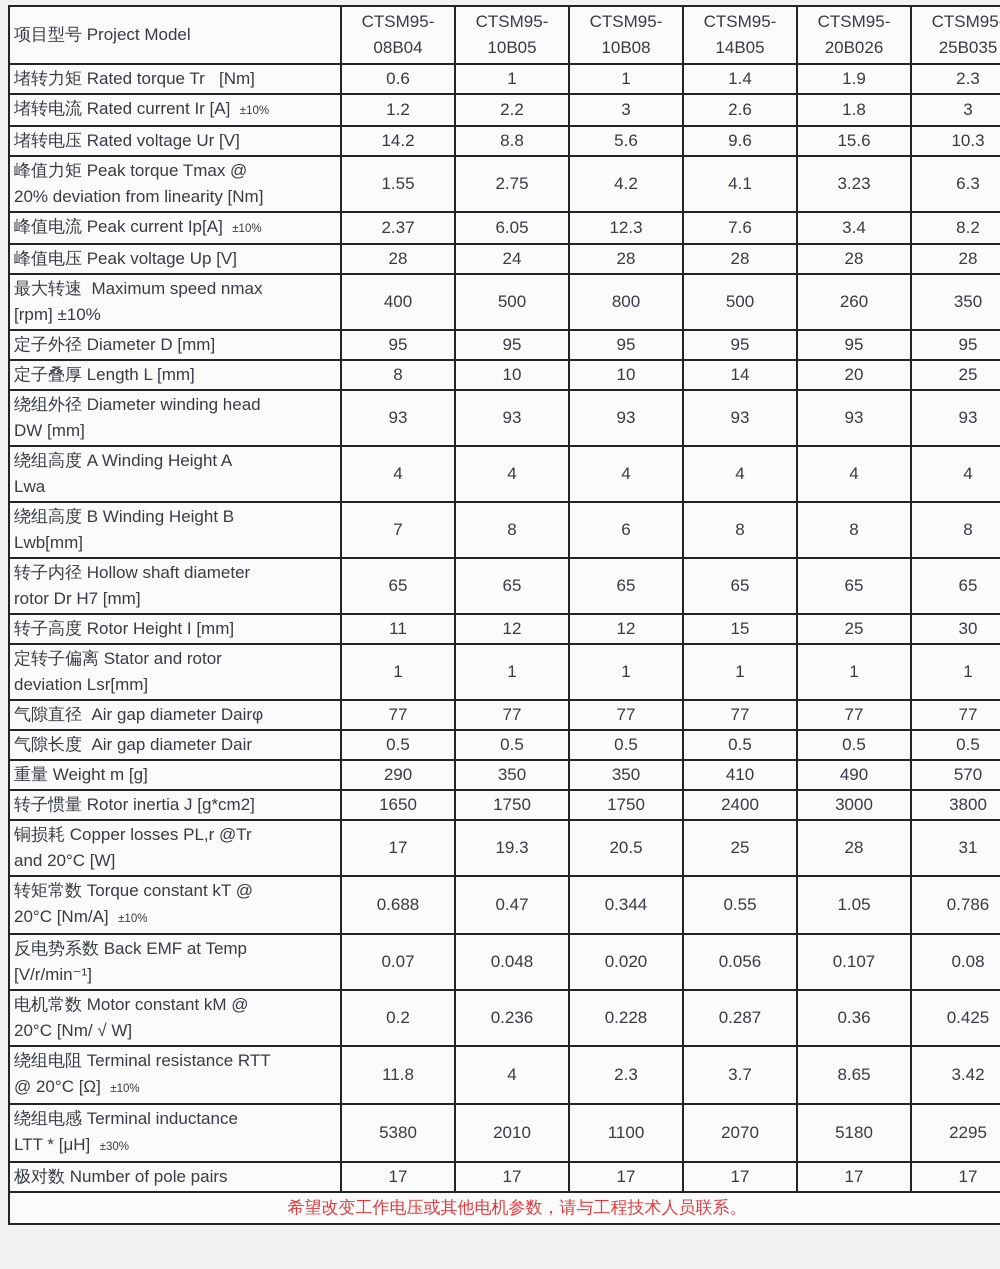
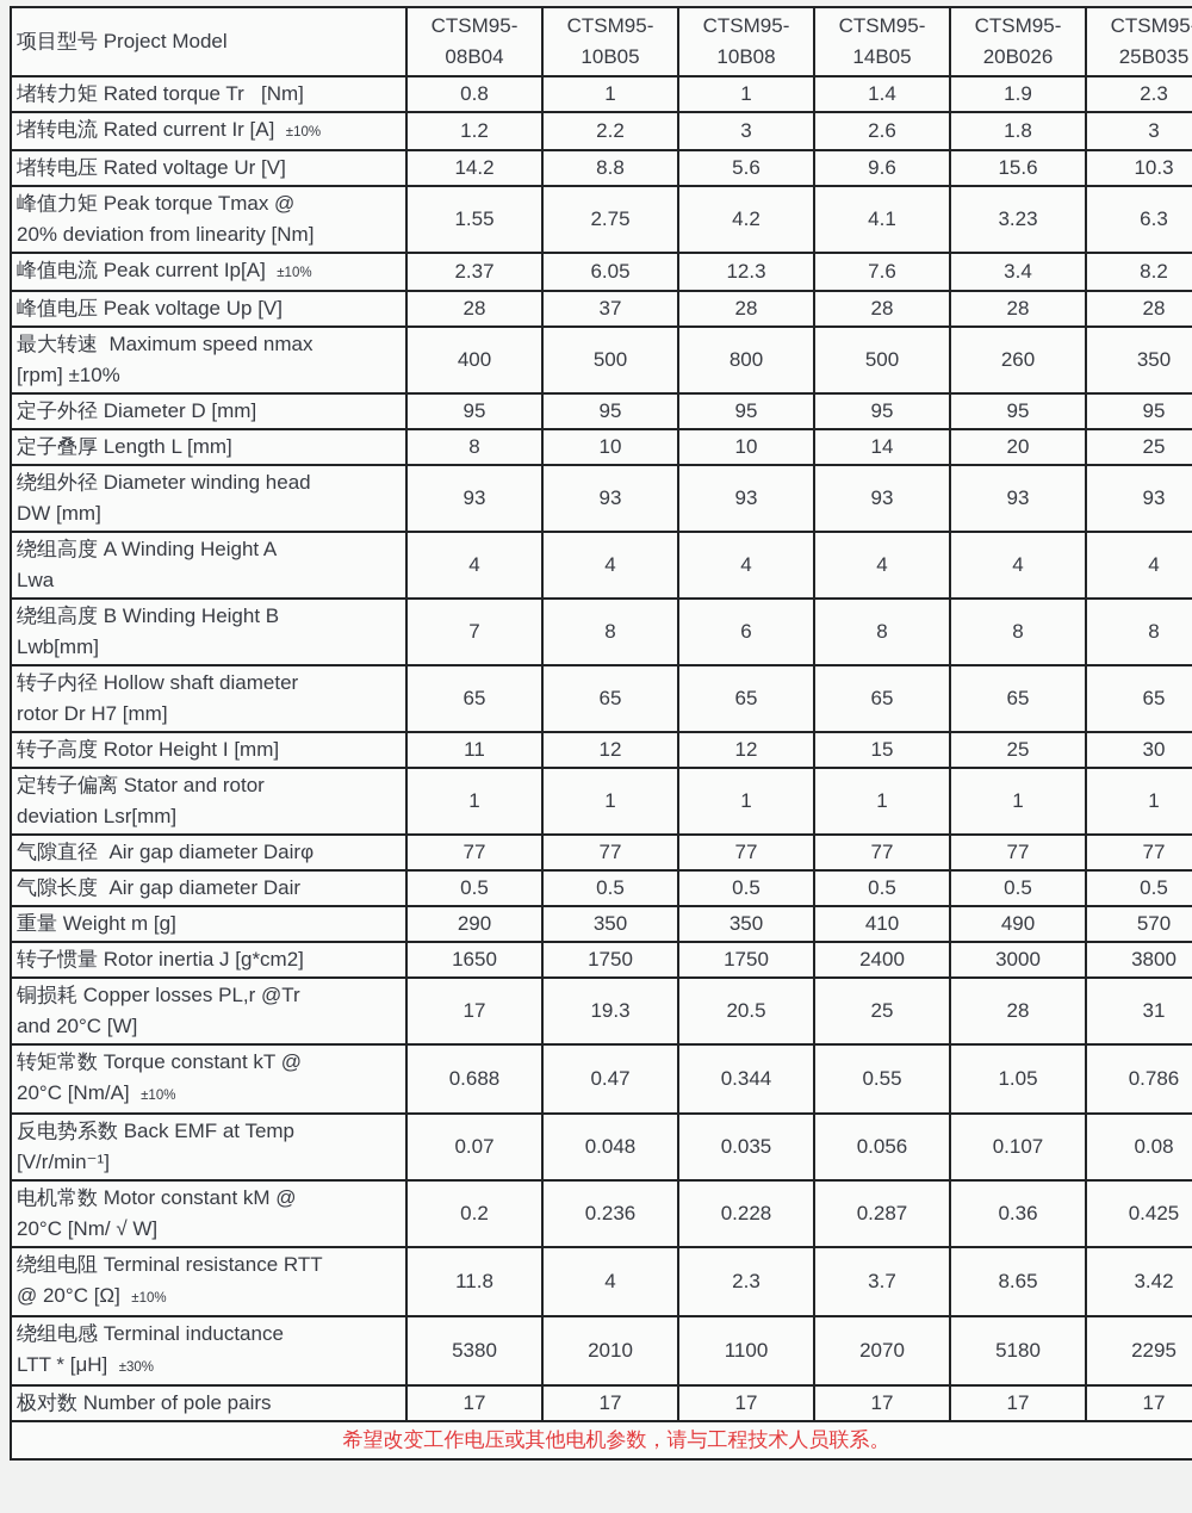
  项目型号 Project Model	CTSM95- 08B04	CTSM95- 10B05	CTSM95- 10B08	CTSM95- 14B05	CTSM95- 20B026	CTSM95 25B035
- 堵转力矩 Rated torque Tr [Nm]	0.6	1	1	1.4	1.9	2.3
+ 堵转力矩 Rated torque Tr [Nm]	0.8	1	1	1.4	1.9	2.3
  堵转电流 Rated current Ir [A] ±10%	1.2	2.2	3	2.6	1.8	3
  堵转电压 Rated voltage Ur [V]	14.2	8.8	5.6	9.6	15.6	10.3
  峰值力矩 Peak torque Tmax @ 20% deviation from linearity [Nm]	1.55	2.75	4.2	4.1	3.23	6.3
  峰值电流 Peak current Ip[A] ±10%	2.37	6.05	12.3	7.6	3.4	8.2
- 峰值电压 Peak voltage Up [V]	28	24	28	28	28	28
+ 峰值电压 Peak voltage Up [V]	28	37	28	28	28	28
  最大转速 Maximum speed nmax [rpm] ±10%	400	500	800	500	260	350
  定子外径 Diameter D [mm]	95	95	95	95	95	95
  定子叠厚 Length L [mm]	8	10	10	14	20	25
  绕组外径 Diameter winding head DW [mm]	93	93	93	93	93	93
  绕组高度 A Winding Height A Lwa	4	4	4	4	4	4
  绕组高度 B Winding Height B Lwb[mm]	7	8	6	8	8	8
  转子内径 Hollow shaft diameter rotor Dr H7 [mm]	65	65	65	65	65	65
  转子高度 Rotor Height I [mm]	11	12	12	15	25	30
  定转子偏离 Stator and rotor deviation Lsr[mm]	1	1	1	1	1	1
  气隙直径 Air gap diameter Dairφ	77	77	77	77	77	77
  气隙长度 Air gap diameter Dair	0.5	0.5	0.5	0.5	0.5	0.5
  重量 Weight m [g]	290	350	350	410	490	570
  转子惯量 Rotor inertia J [g*cm2]	1650	1750	1750	2400	3000	3800
  铜损耗 Copper losses PL,r @Tr and 20°C [W]	17	19.3	20.5	25	28	31
  转矩常数 Torque constant kT @ 20°C [Nm/A] ±10%	0.688	0.47	0.344	0.55	1.05	0.786
- 反电势系数 Back EMF at Temp [V/r/min⁻¹]	0.07	0.048	0.020	0.056	0.107	0.08
+ 反电势系数 Back EMF at Temp [V/r/min⁻¹]	0.07	0.048	0.035	0.056	0.107	0.08
  电机常数 Motor constant kM @ 20°C [Nm/ √ W]	0.2	0.236	0.228	0.287	0.36	0.425
  绕组电阻 Terminal resistance RTT @ 20°C [Ω] ±10%	11.8	4	2.3	3.7	8.65	3.42
  绕组电感 Terminal inductance LTT * [μH] ±30%	5380	2010	1100	2070	5180	2295
  极对数 Number of pole pairs	17	17	17	17	17	17
  希望改变工作电压或其他电机参数，请与工程技术人员联系。
